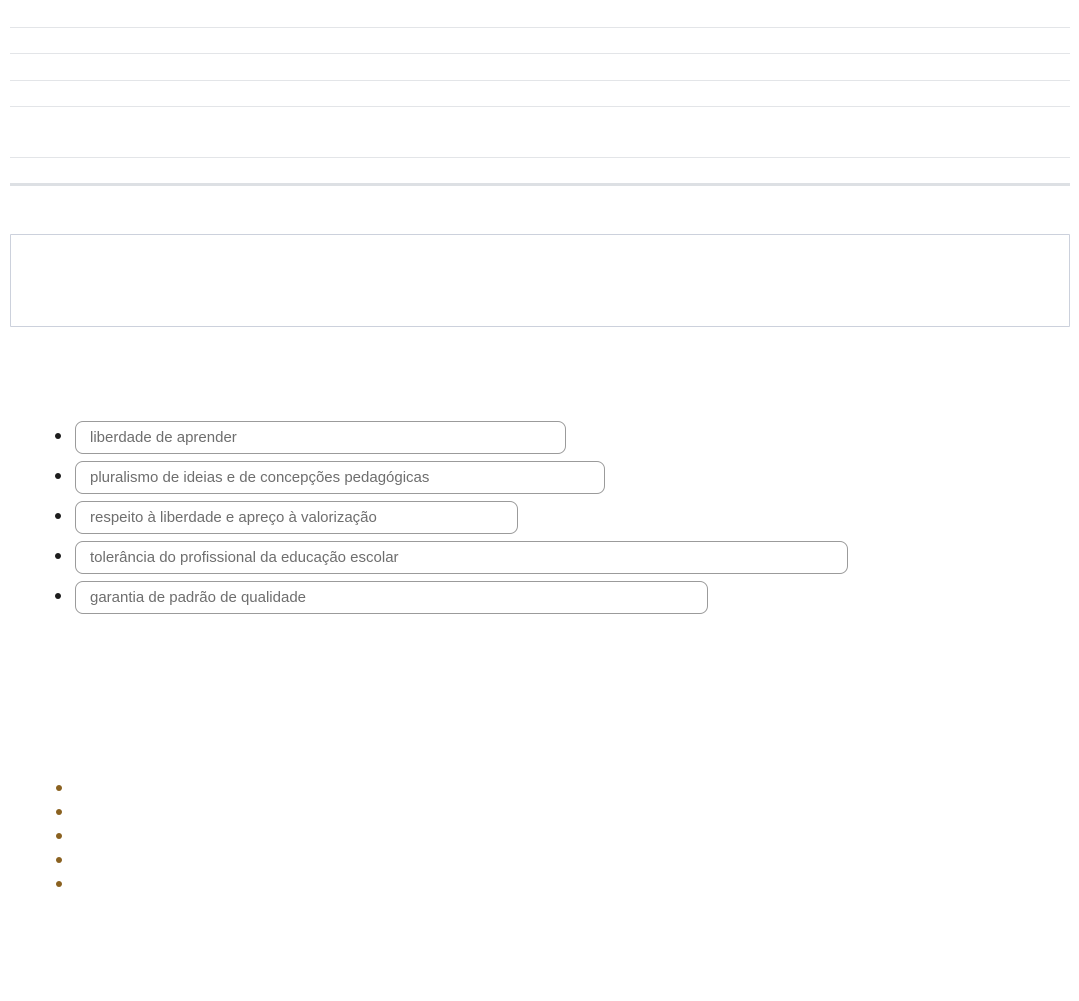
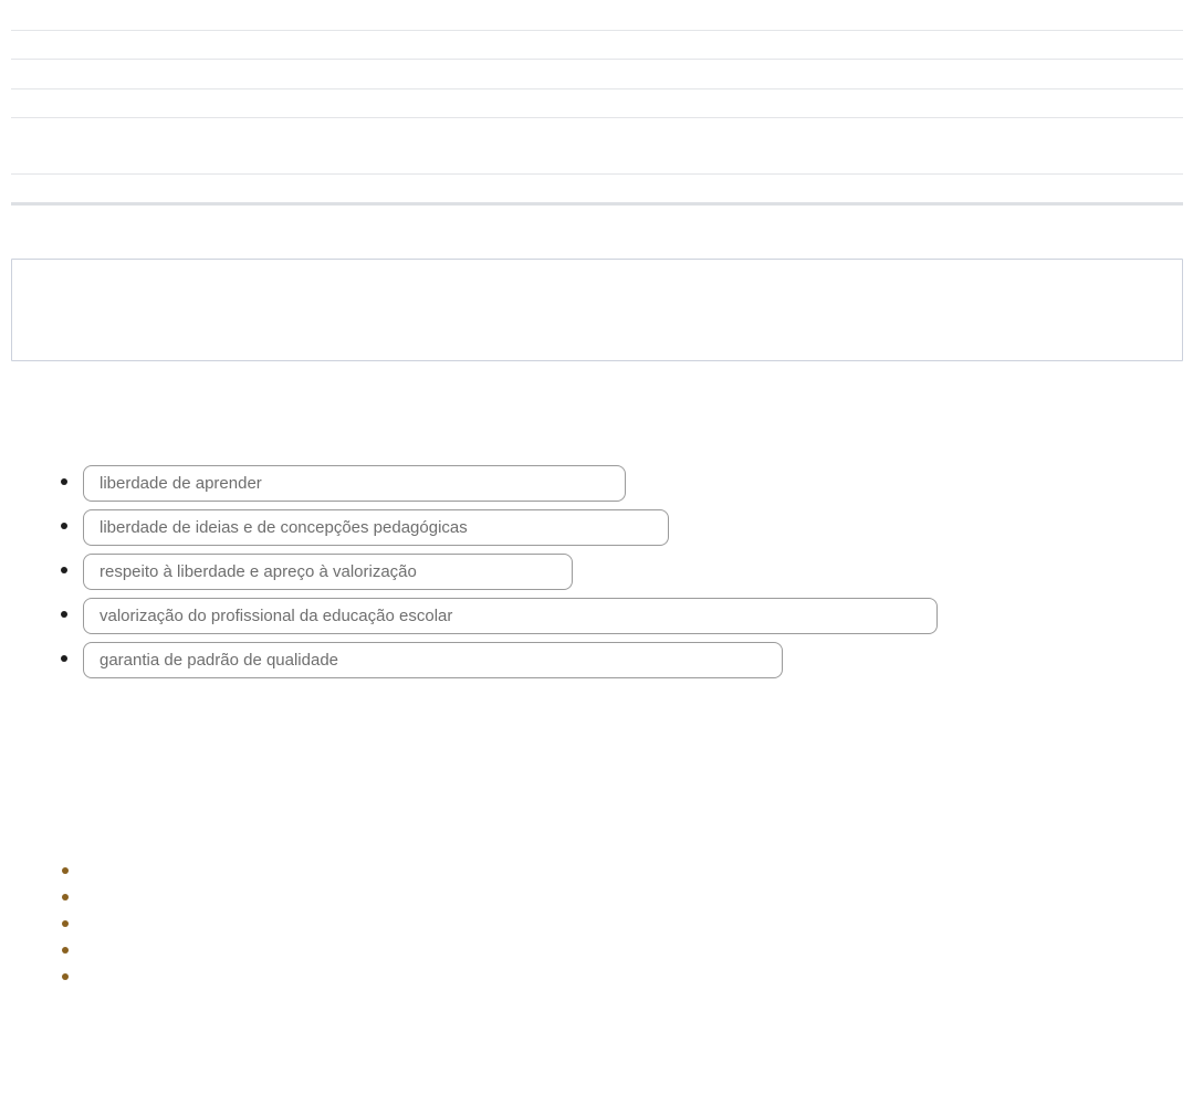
  liberdade de aprender
- pluralismo de ideias e de concepções pedagógicas
+ liberdade de ideias e de concepções pedagógicas
  respeito à liberdade e apreço à valorização
- tolerância do profissional da educação escolar
+ valorização do profissional da educação escolar
  garantia de padrão de qualidade
